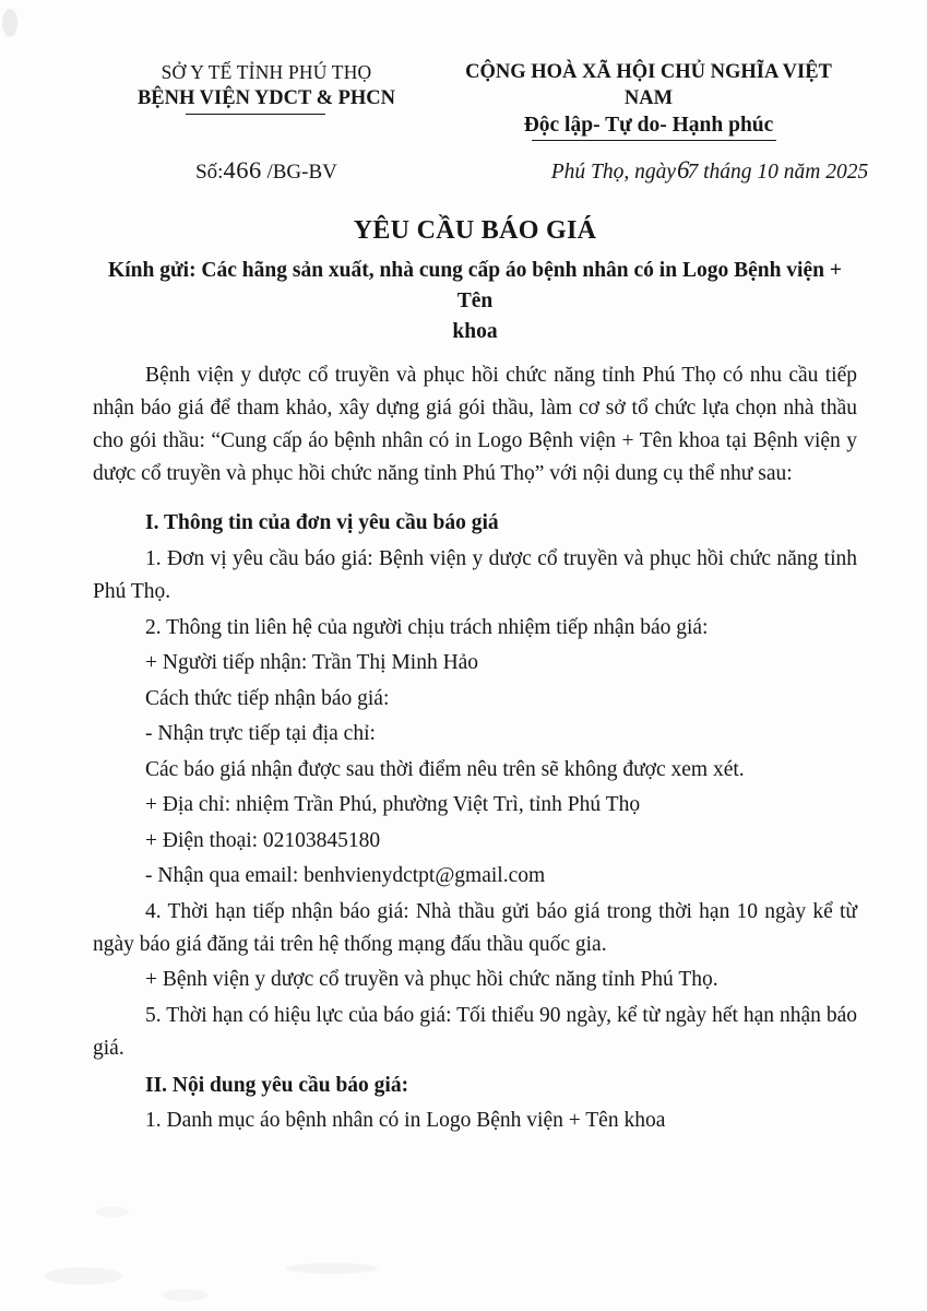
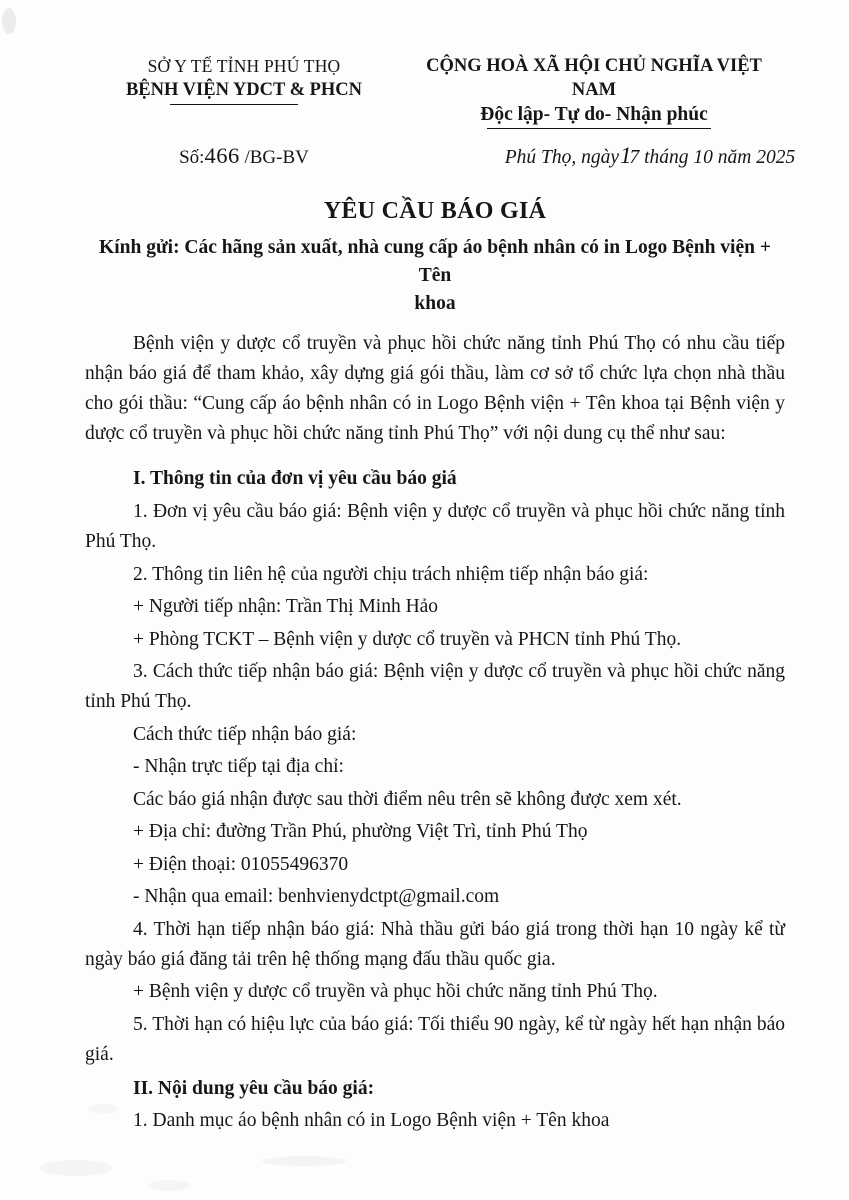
  SỞ Y TẾ TỈNH PHÚ THỌ
  BỆNH VIỆN YDCT & PHCN
  CỘNG HOÀ XÃ HỘI CHỦ NGHĨA VIỆT NAM
- Độc lập- Tự do- Hạnh phúc
+ Độc lập- Tự do- Nhận phúc
  Số:466 /BG-BV
- Phú Thọ, ngày67 tháng 10 năm 2025
+ Phú Thọ, ngày17 tháng 10 năm 2025
  YÊU CẦU BÁO GIÁ
  Kính gửi: Các hãng sản xuất, nhà cung cấp áo bệnh nhân có in Logo Bệnh viện + Tên
  khoa
  Bệnh viện y dược cổ truyền và phục hồi chức năng tỉnh Phú Thọ có nhu cầu tiếp nhận báo giá để tham khảo, xây dựng giá gói thầu, làm cơ sở tổ chức lựa chọn nhà thầu cho gói thầu: “Cung cấp áo bệnh nhân có in Logo Bệnh viện + Tên khoa tại Bệnh viện y dược cổ truyền và phục hồi chức năng tỉnh Phú Thọ” với nội dung cụ thể như sau:
  I. Thông tin của đơn vị yêu cầu báo giá
  1. Đơn vị yêu cầu báo giá: Bệnh viện y dược cổ truyền và phục hồi chức năng tỉnh Phú Thọ.
  2. Thông tin liên hệ của người chịu trách nhiệm tiếp nhận báo giá:
  + Người tiếp nhận: Trần Thị Minh Hảo
+ + Phòng TCKT – Bệnh viện y dược cổ truyền và PHCN tỉnh Phú Thọ.
+ 3. Cách thức tiếp nhận báo giá: Bệnh viện y dược cổ truyền và phục hồi chức năng tỉnh Phú Thọ.
  Cách thức tiếp nhận báo giá:
  - Nhận trực tiếp tại địa chỉ:
  Các báo giá nhận được sau thời điểm nêu trên sẽ không được xem xét.
- + Địa chỉ: nhiệm Trần Phú, phường Việt Trì, tỉnh Phú Thọ
+ + Địa chỉ: đường Trần Phú, phường Việt Trì, tỉnh Phú Thọ
- + Điện thoại: 02103845180
+ + Điện thoại: 01055496370
  - Nhận qua email: benhvienydctpt@gmail.com
  4. Thời hạn tiếp nhận báo giá: Nhà thầu gửi báo giá trong thời hạn 10 ngày kể từ ngày báo giá đăng tải trên hệ thống mạng đấu thầu quốc gia.
  + Bệnh viện y dược cổ truyền và phục hồi chức năng tỉnh Phú Thọ.
  5. Thời hạn có hiệu lực của báo giá: Tối thiểu 90 ngày, kể từ ngày hết hạn nhận báo giá.
  II. Nội dung yêu cầu báo giá:
  1. Danh mục áo bệnh nhân có in Logo Bệnh viện + Tên khoa
